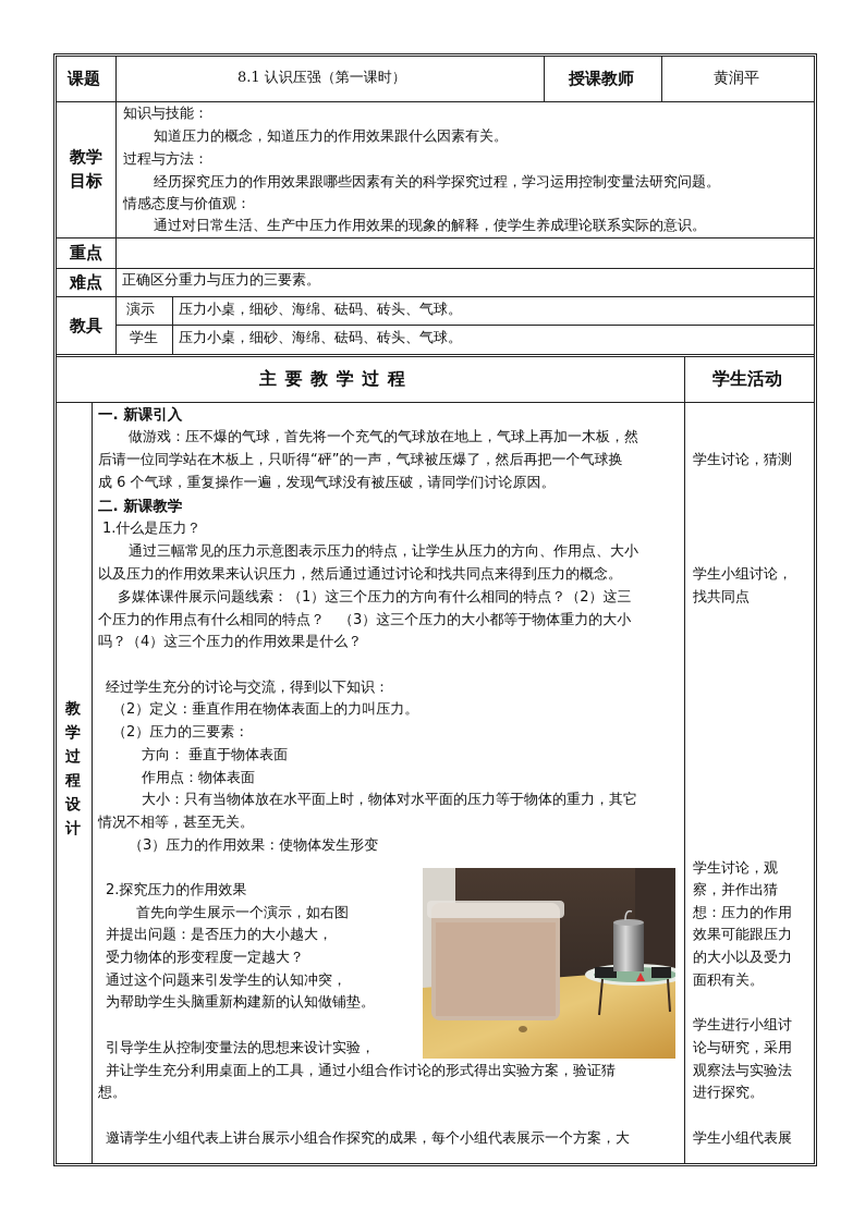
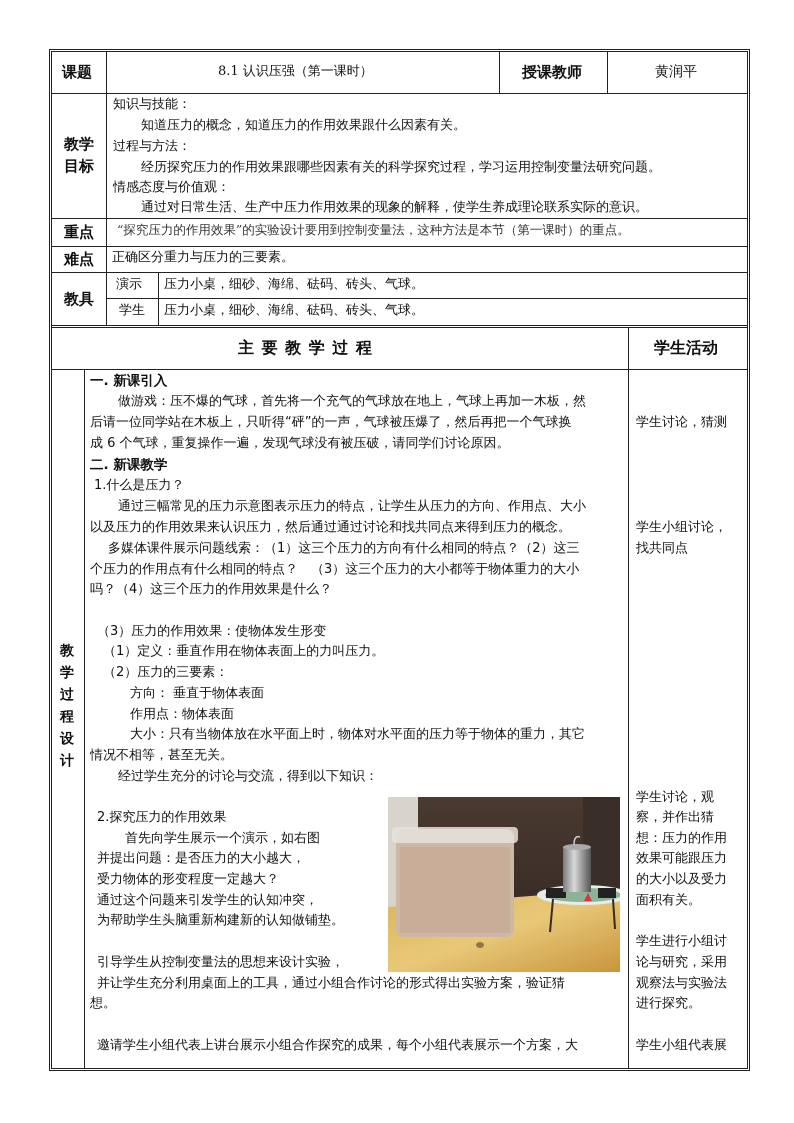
  课题
  8.1 认识压强（第一课时）
  授课教师
  黄润平
  教学
  目标
  知识与技能：
  知道压力的概念，知道压力的作用效果跟什么因素有关。
  过程与方法：
  经历探究压力的作用效果跟哪些因素有关的科学探究过程，学习运用控制变量法研究问题。
  情感态度与价值观：
  通过对日常生活、生产中压力作用效果的现象的解释，使学生养成理论联系实际的意识。
  重点
+ “探究压力的作用效果”的实验设计要用到控制变量法，这种方法是本节（第一课时）的重点。
  难点
  正确区分重力与压力的三要素。
  教具
  演示
  压力小桌，细砂、海绵、砝码、砖头、气球。
  学生
  压力小桌，细砂、海绵、砝码、砖头、气球。
  主 要 教 学 过 程
  学生活动
  教
  学
  过
  程
  设
  计
  一. 新课引入
  做游戏：压不爆的气球，首先将一个充气的气球放在地上，气球上再加一木板，然
  后请一位同学站在木板上，只听得“砰”的一声，气球被压爆了，然后再把一个气球换
  成 6 个气球，重复操作一遍，发现气球没有被压破，请同学们讨论原因。
  二. 新课教学
  1.什么是压力？
  通过三幅常见的压力示意图表示压力的特点，让学生从压力的方向、作用点、大小
  以及压力的作用效果来认识压力，然后通过通过讨论和找共同点来得到压力的概念。
  多媒体课件展示问题线索：（1）这三个压力的方向有什么相同的特点？（2）这三
  个压力的作用点有什么相同的特点？ （3）这三个压力的大小都等于物体重力的大小
  吗？（4）这三个压力的作用效果是什么？
- 经过学生充分的讨论与交流，得到以下知识：
+ （3）压力的作用效果：使物体发生形变
- （2）定义：垂直作用在物体表面上的力叫压力。
+ （1）定义：垂直作用在物体表面上的力叫压力。
  （2）压力的三要素：
  方向： 垂直于物体表面
  作用点：物体表面
  大小：只有当物体放在水平面上时，物体对水平面的压力等于物体的重力，其它
  情况不相等，甚至无关。
- （3）压力的作用效果：使物体发生形变
+ 经过学生充分的讨论与交流，得到以下知识：
  2.探究压力的作用效果
  首先向学生展示一个演示，如右图
  并提出问题：是否压力的大小越大，
  受力物体的形变程度一定越大？
  通过这个问题来引发学生的认知冲突，
  为帮助学生头脑重新构建新的认知做铺垫。
  引导学生从控制变量法的思想来设计实验，
  并让学生充分利用桌面上的工具，通过小组合作讨论的形式得出实验方案，验证猜
  想。
  邀请学生小组代表上讲台展示小组合作探究的成果，每个小组代表展示一个方案，大
  学生讨论，猜测
  学生小组讨论，
  找共同点
  学生讨论，观
  察，并作出猜
  想：压力的作用
  效果可能跟压力
  的大小以及受力
  面积有关。
  学生进行小组讨
  论与研究，采用
  观察法与实验法
  进行探究。
  学生小组代表展
